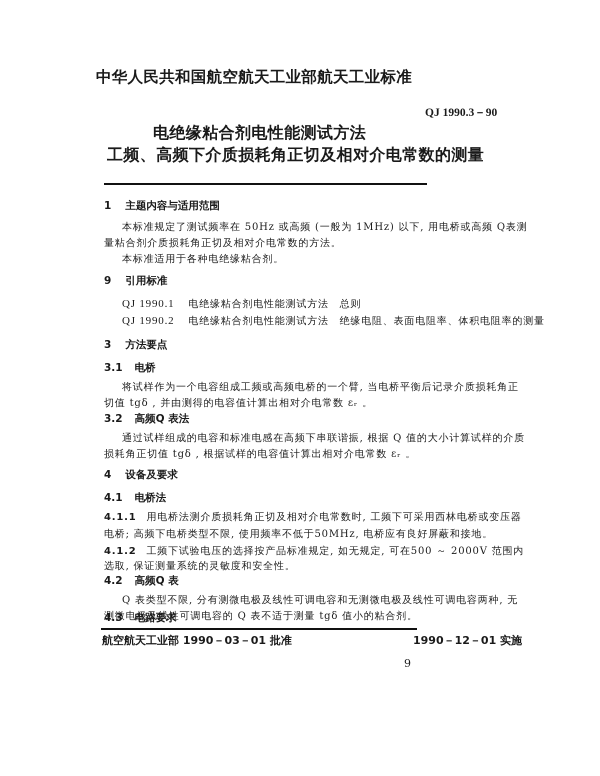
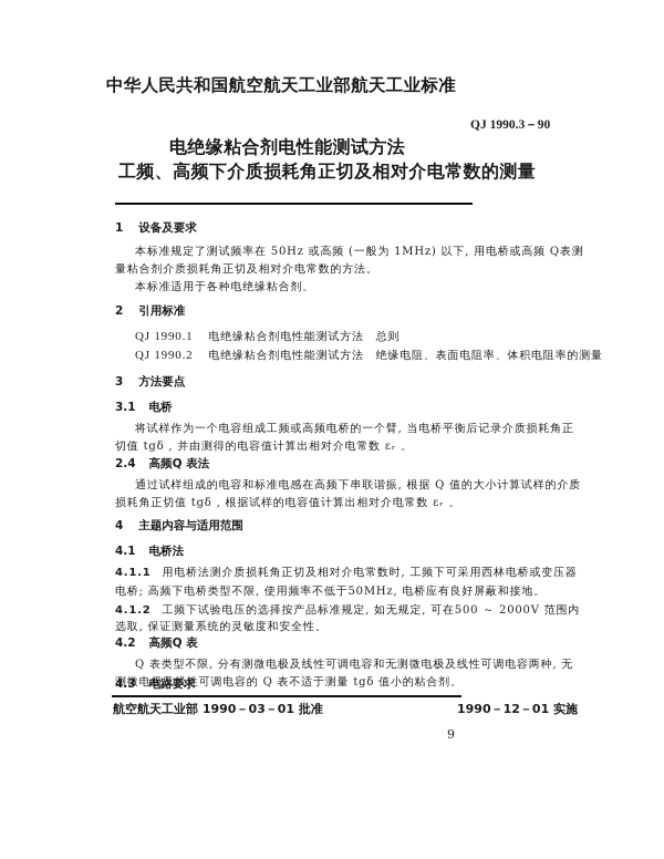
  中华人民共和国航空航天工业部航天工业标准
  QJ 1990.3－90
  电绝缘粘合剂电性能测试方法
  工频、高频下介质损耗角正切及相对介电常数的测量
- 1 主题内容与适用范围
+ 1 设备及要求
  本标准规定了测试频率在 50Hz 或高频 (一般为 1MHz) 以下, 用电桥或高频 Q表测
  量粘合剂介质损耗角正切及相对介电常数的方法。
  本标准适用于各种电绝缘粘合剂。
- 9 引用标准
+ 2 引用标准
  QJ 1990.1 电绝缘粘合剂电性能测试方法 总则
  QJ 1990.2 电绝缘粘合剂电性能测试方法 绝缘电阻、表面电阻率、体积电阻率的测量
  3 方法要点
  3.1 电桥
  将试样作为一个电容组成工频或高频电桥的一个臂, 当电桥平衡后记录介质损耗角正
  切值 tgδ , 并由测得的电容值计算出相对介电常数 εᵣ 。
- 3.2 高频Q 表法
+ 2.4 高频Q 表法
  通过试样组成的电容和标准电感在高频下串联谐振, 根据 Q 值的大小计算试样的介质
  损耗角正切值 tgδ , 根据试样的电容值计算出相对介电常数 εᵣ 。
- 4 设备及要求
+ 4 主题内容与适用范围
  4.1 电桥法
  4.1.1 用电桥法测介质损耗角正切及相对介电常数时, 工频下可采用西林电桥或变压器
  电桥; 高频下电桥类型不限, 使用频率不低于50MHz, 电桥应有良好屏蔽和接地。
  4.1.2 工频下试验电压的选择按产品标准规定, 如无规定, 可在500 ～ 2000V 范围内
  选取, 保证测量系统的灵敏度和安全性。
  4.2 高频Q 表
  Q 表类型不限, 分有测微电极及线性可调电容和无测微电极及线性可调电容两种, 无
  测微电极及线性可调电容的 Q 表不适于测量 tgδ 值小的粘合剂。
  4.3 电路要求
  航空航天工业部 1990－03－01 批准
  1990－12－01 实施
  9
